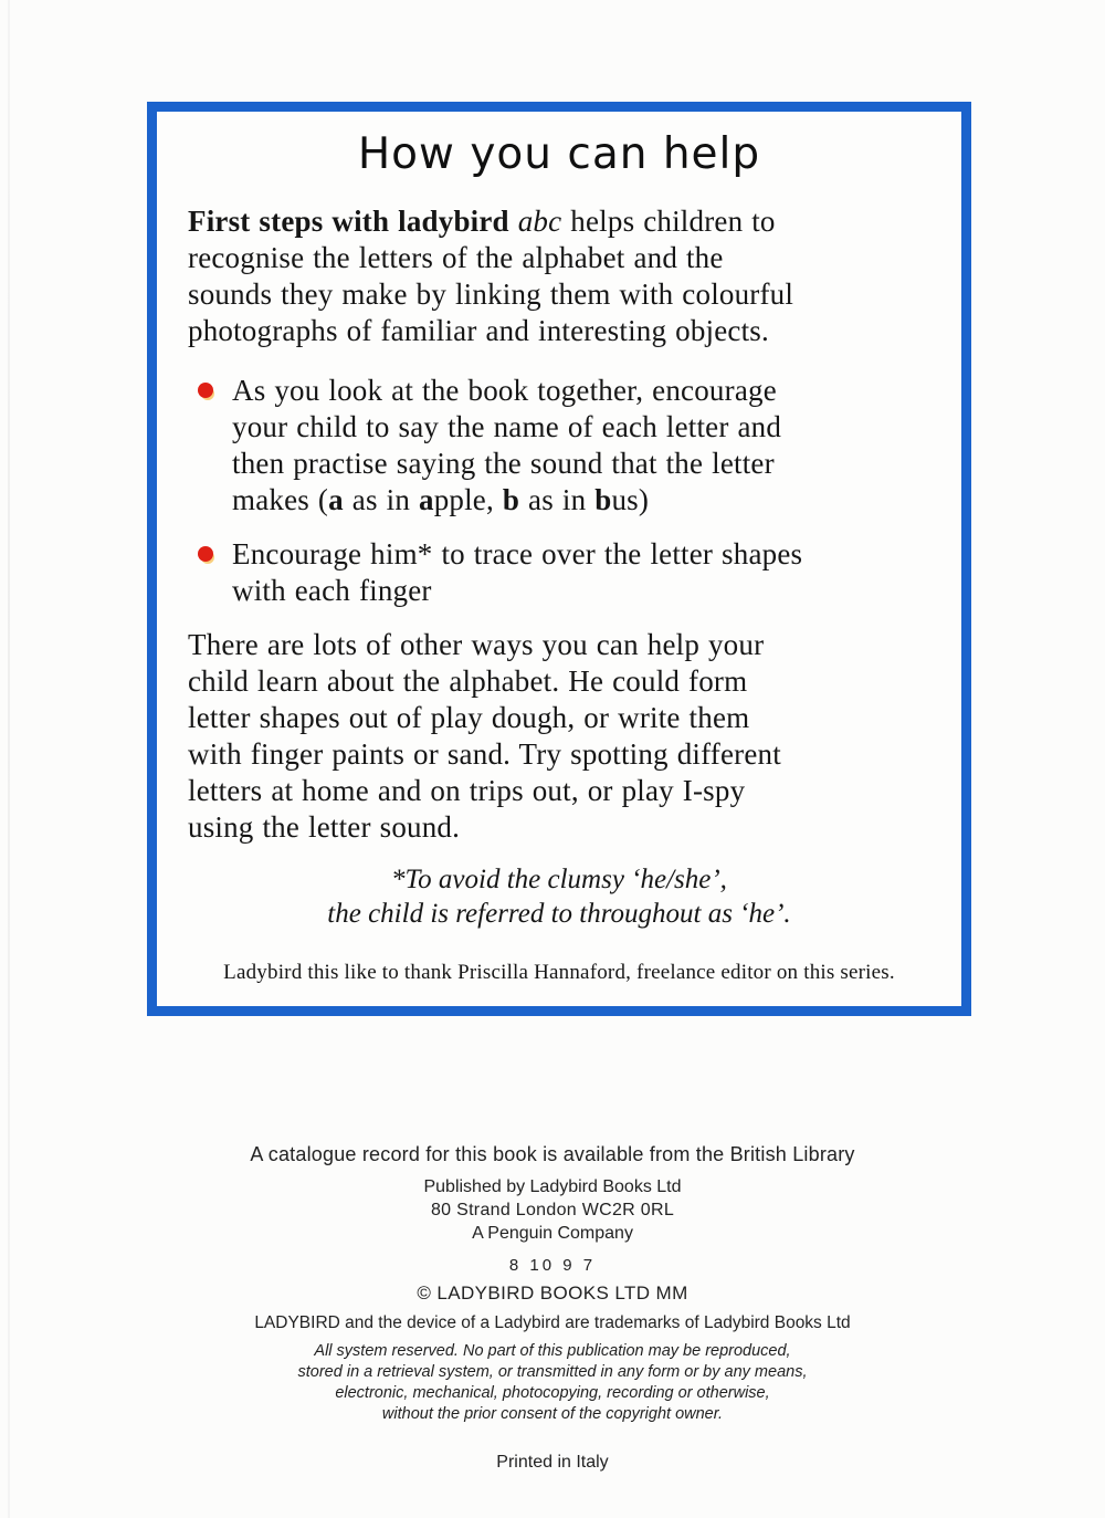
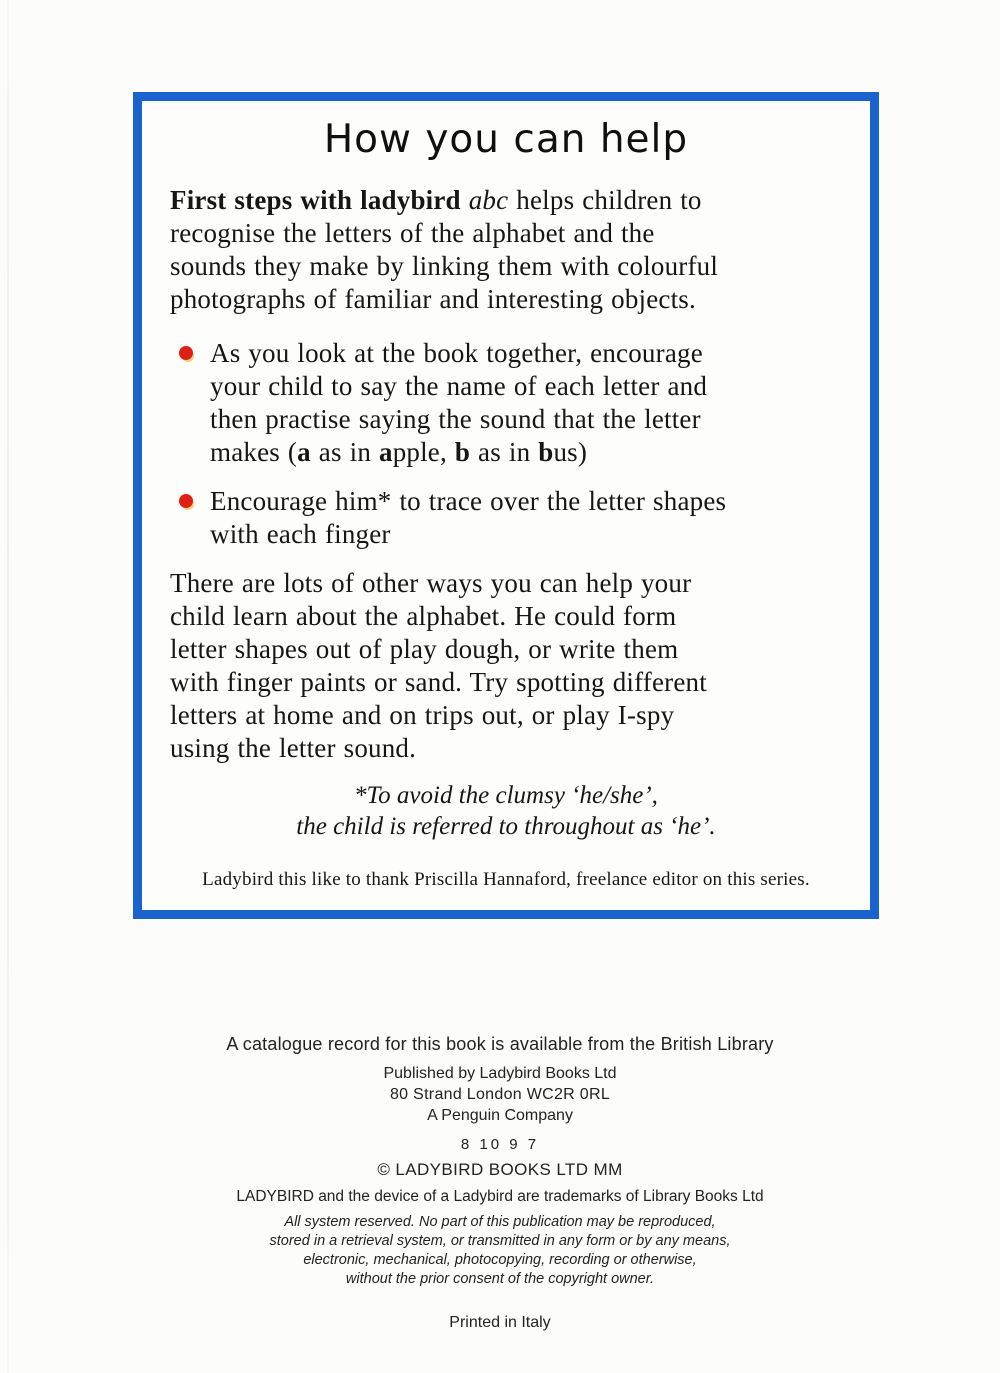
  How you can help
  First steps with ladybird abc helps children to
  recognise the letters of the alphabet and the
  sounds they make by linking them with colourful
  photographs of familiar and interesting objects.
  As you look at the book together, encourage
  your child to say the name of each letter and
  then practise saying the sound that the letter
  makes (a as in apple, b as in bus)
  Encourage him* to trace over the letter shapes
  with each finger
  There are lots of other ways you can help your
  child learn about the alphabet. He could form
  letter shapes out of play dough, or write them
  with finger paints or sand. Try spotting different
  letters at home and on trips out, or play I-spy
  using the letter sound.
  *To avoid the clumsy ‘he/she’,
  the child is referred to throughout as ‘he’.
  Ladybird this like to thank Priscilla Hannaford, freelance editor on this series.
  A catalogue record for this book is available from the British Library
  Published by Ladybird Books Ltd
  80 Strand London WC2R 0RL
  A Penguin Company
  8 10 9 7
  © LADYBIRD BOOKS LTD MM
- LADYBIRD and the device of a Ladybird are trademarks of Ladybird Books Ltd
+ LADYBIRD and the device of a Ladybird are trademarks of Library Books Ltd
  All system reserved. No part of this publication may be reproduced,
  stored in a retrieval system, or transmitted in any form or by any means,
  electronic, mechanical, photocopying, recording or otherwise,
  without the prior consent of the copyright owner.
  Printed in Italy
